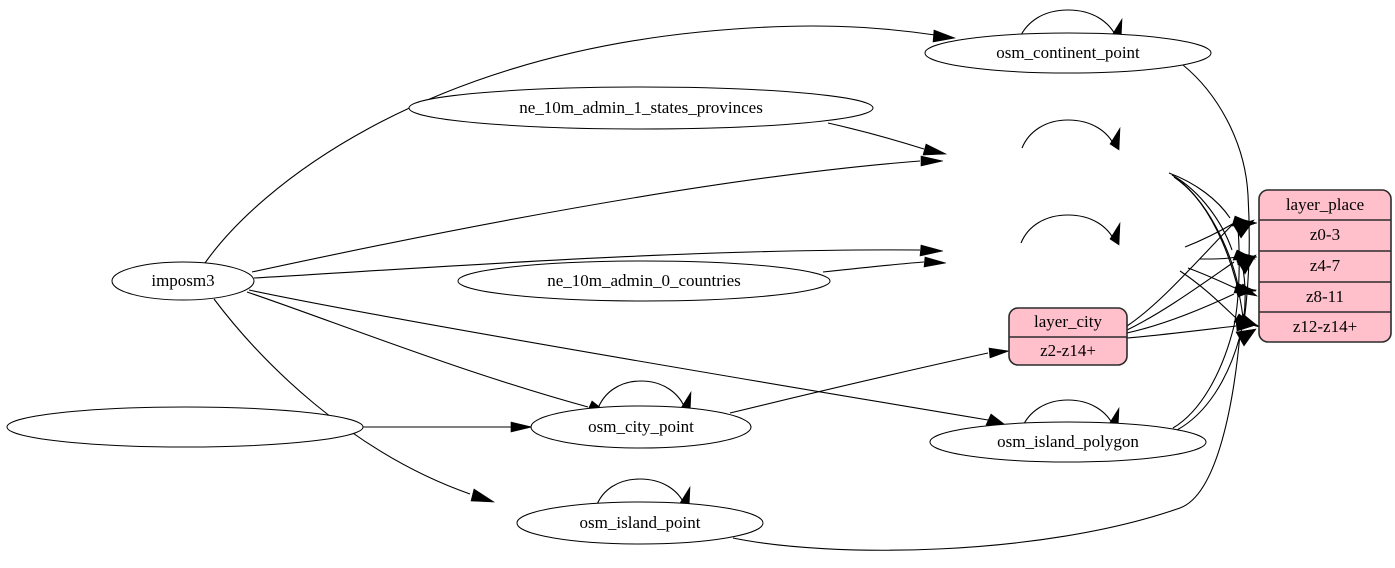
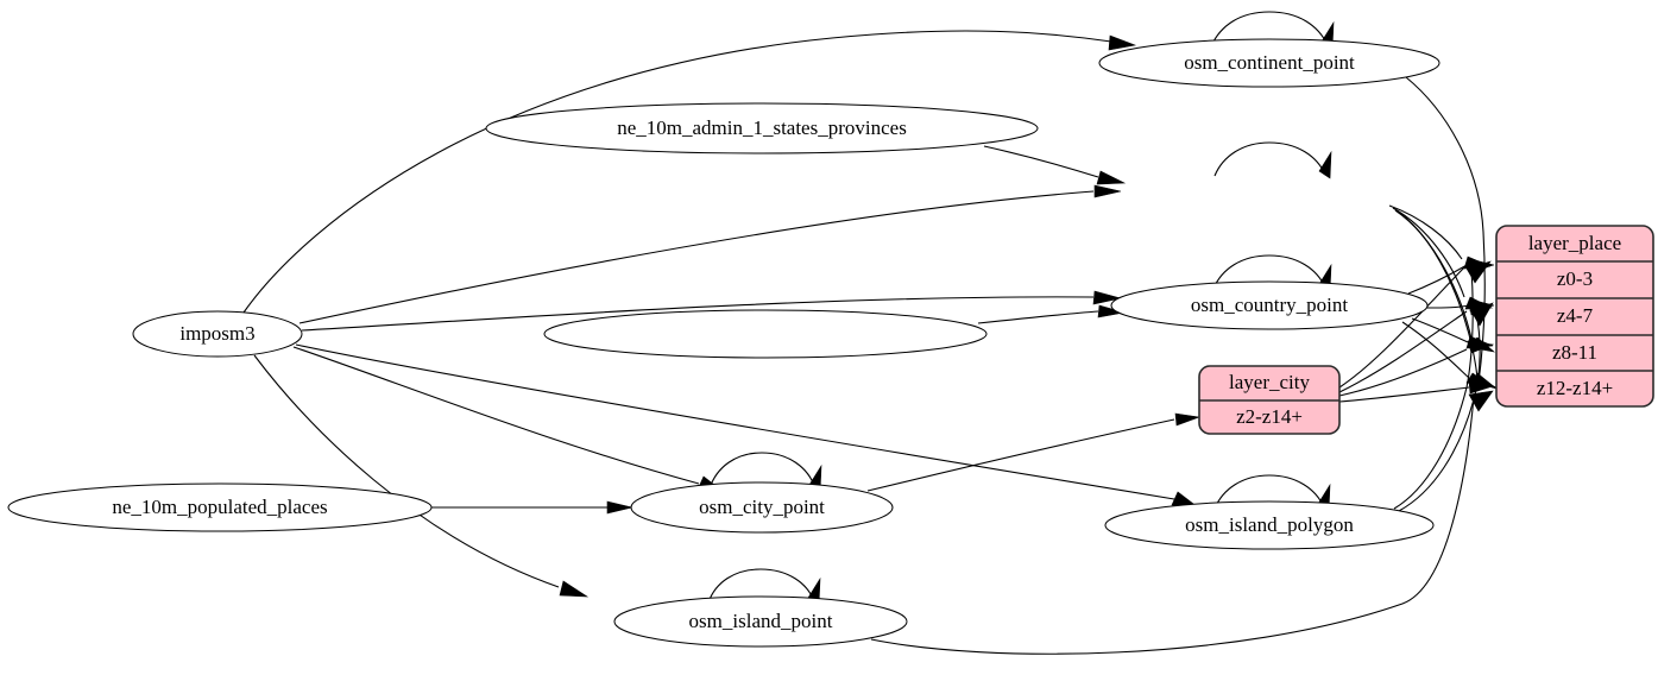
  imposm3
+ ne_10m_populated_places
  ne_10m_admin_1_states_provinces
- ne_10m_admin_0_countries
  osm_continent_point
+ osm_country_point
  osm_city_point
  osm_island_polygon
  osm_island_point
  layer_place
  z0-3
  z4-7
  z8-11
  z12-z14+
  layer_city
  z2-z14+
